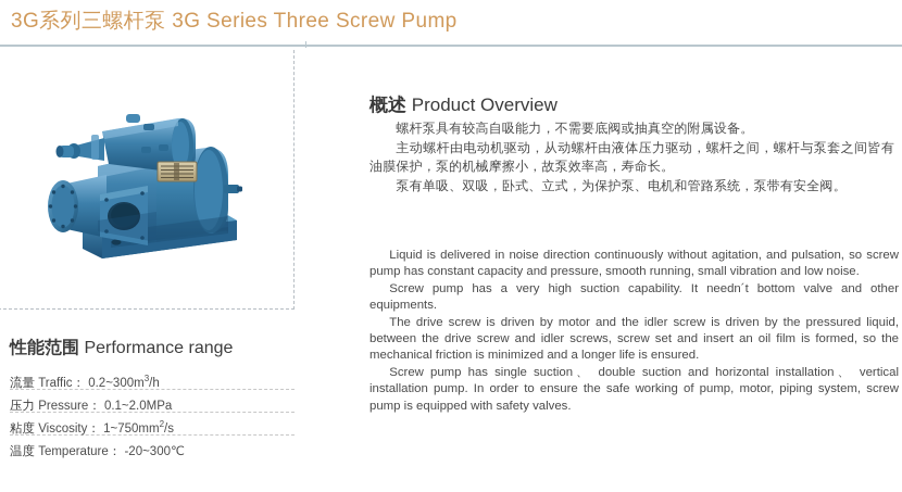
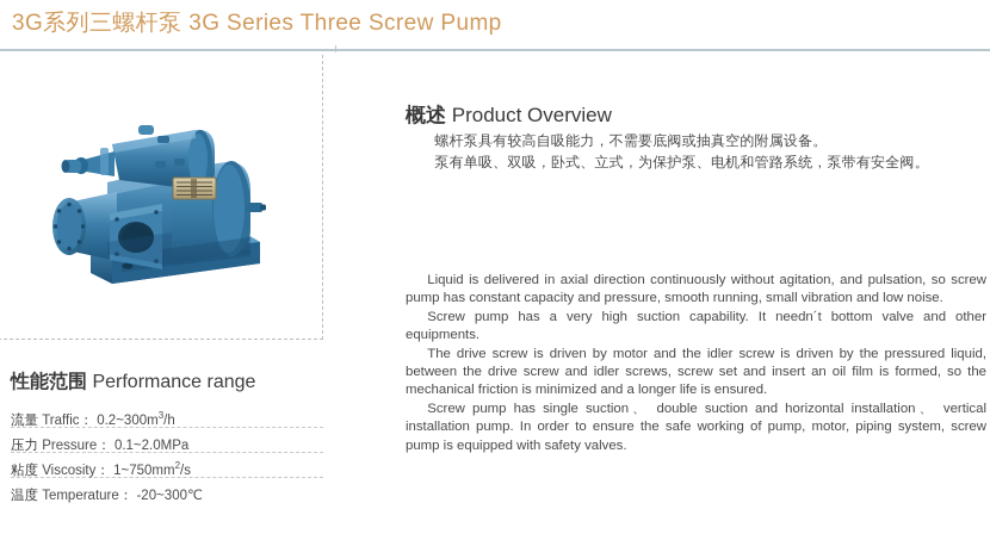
  3G系列三螺杆泵 3G Series Three Screw Pump
  性能范围 Performance range
  流量 Traffic： 0.2~300m3/h
  压力 Pressure： 0.1~2.0MPa
  粘度 Viscosity： 1~750mm2/s
  温度 Temperature： -20~300℃
  概述 Product Overview
  螺杆泵具有较高自吸能力，不需要底阀或抽真空的附属设备。
- 主动螺杆由电动机驱动，从动螺杆由液体压力驱动，螺杆之间，螺杆与泵套之间皆有油膜保护，泵的机械摩擦小，故泵效率高，寿命长。
  泵有单吸、双吸，卧式、立式，为保护泵、电机和管路系统，泵带有安全阀。
- Liquid is delivered in noise direction continuously without agitation, and pulsation, so screw pump has constant capacity and pressure, smooth running, small vibration and low noise.
+ Liquid is delivered in axial direction continuously without agitation, and pulsation, so screw pump has constant capacity and pressure, smooth running, small vibration and low noise.
  Screw pump has a very high suction capability. It needn´t bottom valve and other equipments.
  The drive screw is driven by motor and the idler screw is driven by the pressured liquid, between the drive screw and idler screws, screw set and insert an oil film is formed, so the mechanical friction is minimized and a longer life is ensured.
  Screw pump has single suction、 double suction and horizontal installation、 vertical installation pump. In order to ensure the safe working of pump, motor, piping system, screw pump is equipped with safety valves.
